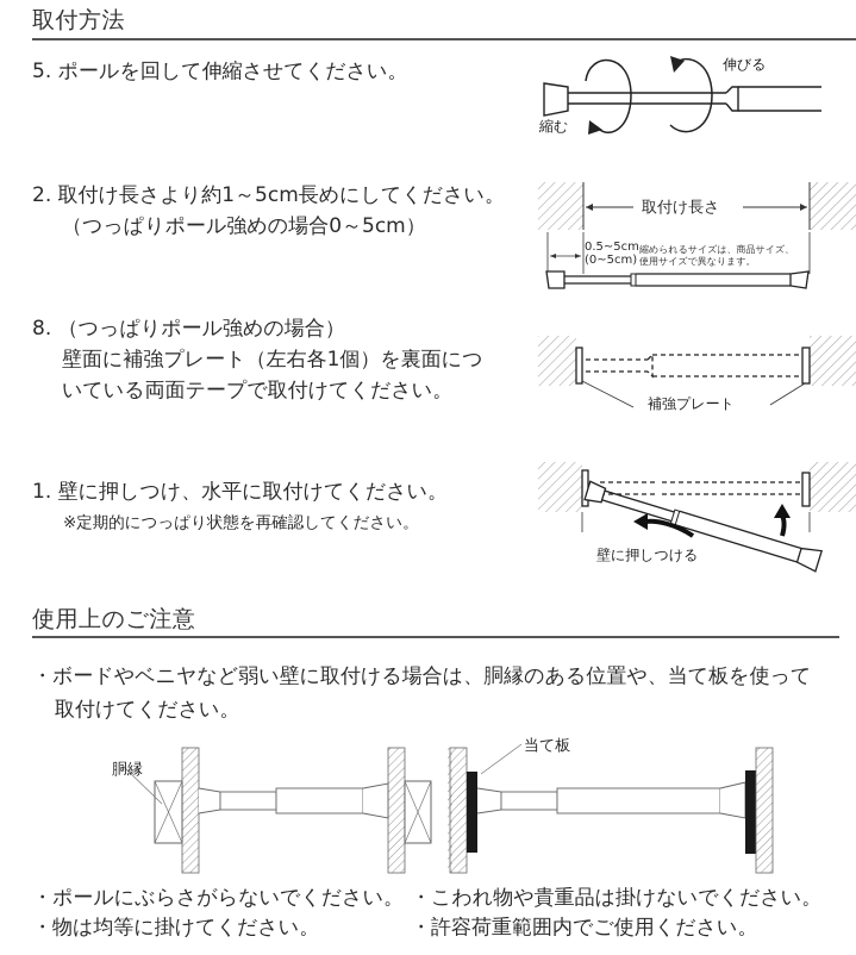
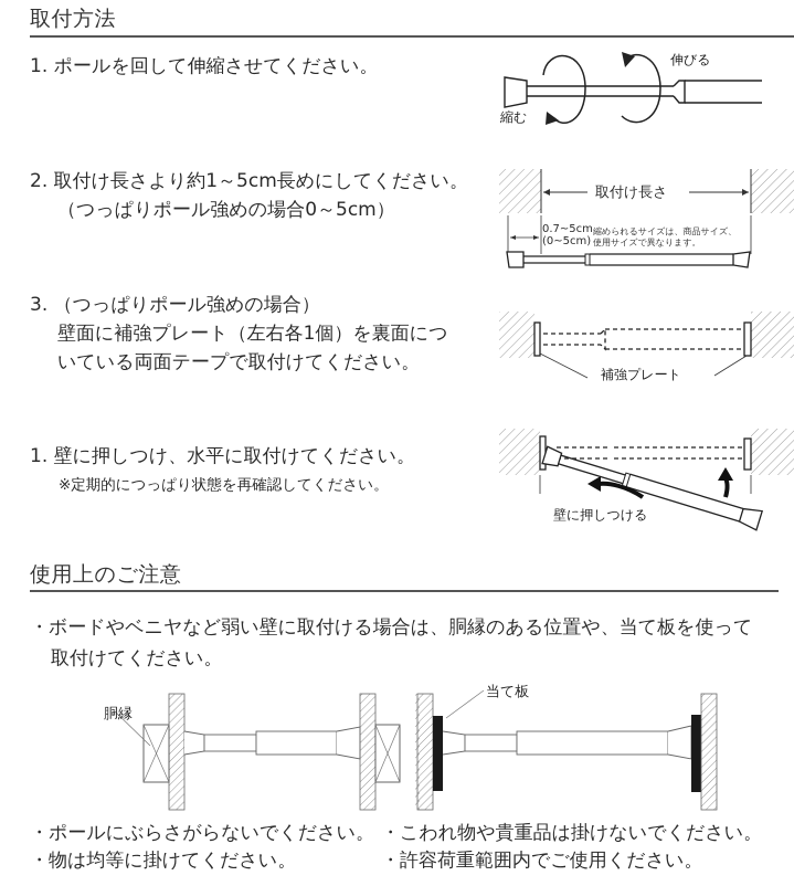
  取付方法
- 5. ポールを回して伸縮させてください。
+ 1. ポールを回して伸縮させてください。
  伸びる
  縮む
  2. 取付け長さより約1～5cm長めにしてください。
  （つっぱりポール強めの場合0～5cm）
  取付け長さ
- 0.5~5cm
+ 0.7~5cm
  (0~5cm)
  縮められるサイズは、商品サイズ、
  使用サイズで異なります。
- 8. （つっぱりポール強めの場合）
+ 3. （つっぱりポール強めの場合）
  壁面に補強プレート（左右各1個）を裏面につ
  いている両面テープで取付けてください。
  補強プレート
  1. 壁に押しつけ、水平に取付けてください。
  ※定期的につっぱり状態を再確認してください。
  壁に押しつける
  使用上のご注意
  ・ボードやベニヤなど弱い壁に取付ける場合は、胴縁のある位置や、当て板を使って
  取付けてください。
  胴縁
  当て板
  ・ポールにぶらさがらないでください。
  ・こわれ物や貴重品は掛けないでください。
  ・物は均等に掛けてください。
  ・許容荷重範囲内でご使用ください。
